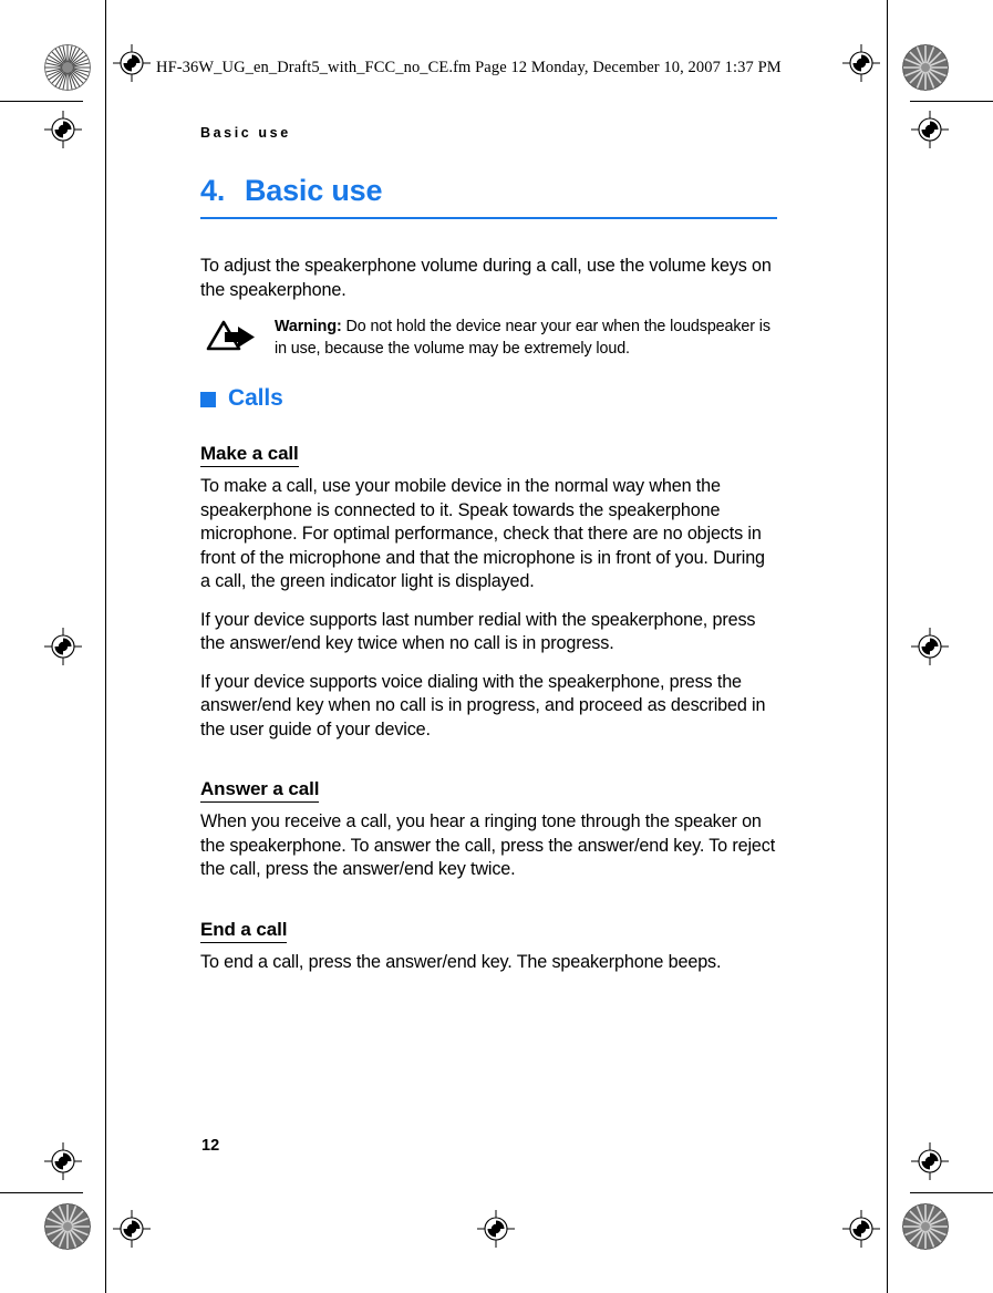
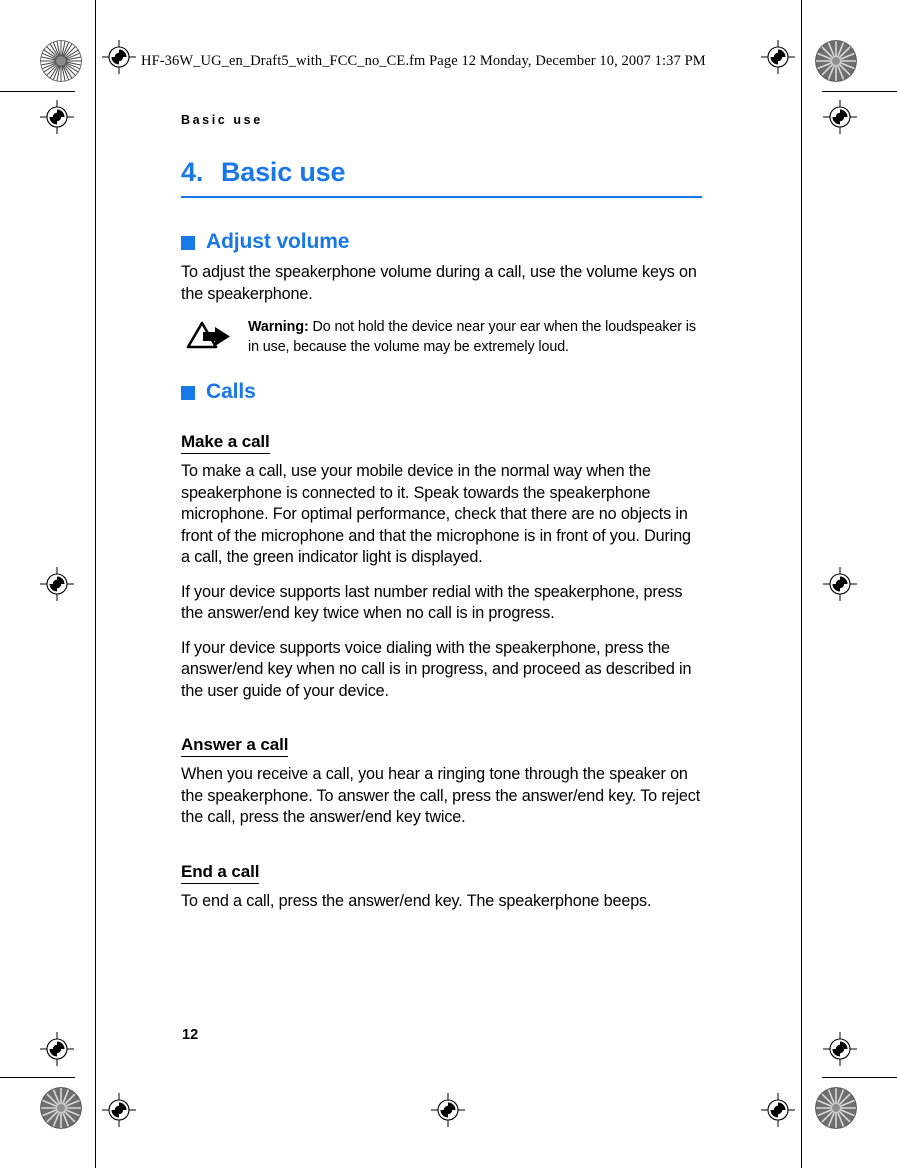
  HF-36W_UG_en_Draft5_with_FCC_no_CE.fm Page 12 Monday, December 10, 2007 1:37 PM
  Basic use
  4. Basic use
+ Adjust volume
  To adjust the speakerphone volume during a call, use the volume keys on the speakerphone.
  Warning: Do not hold the device near your ear when the loudspeaker is in use, because the volume may be extremely loud.
  Calls
  Make a call
  To make a call, use your mobile device in the normal way when the speakerphone is connected to it. Speak towards the speakerphone microphone. For optimal performance, check that there are no objects in front of the microphone and that the microphone is in front of you. During a call, the green indicator light is displayed.
  If your device supports last number redial with the speakerphone, press the answer/end key twice when no call is in progress.
  If your device supports voice dialing with the speakerphone, press the answer/end key when no call is in progress, and proceed as described in the user guide of your device.
  Answer a call
  When you receive a call, you hear a ringing tone through the speaker on the speakerphone. To answer the call, press the answer/end key. To reject the call, press the answer/end key twice.
  End a call
  To end a call, press the answer/end key. The speakerphone beeps.
  12
